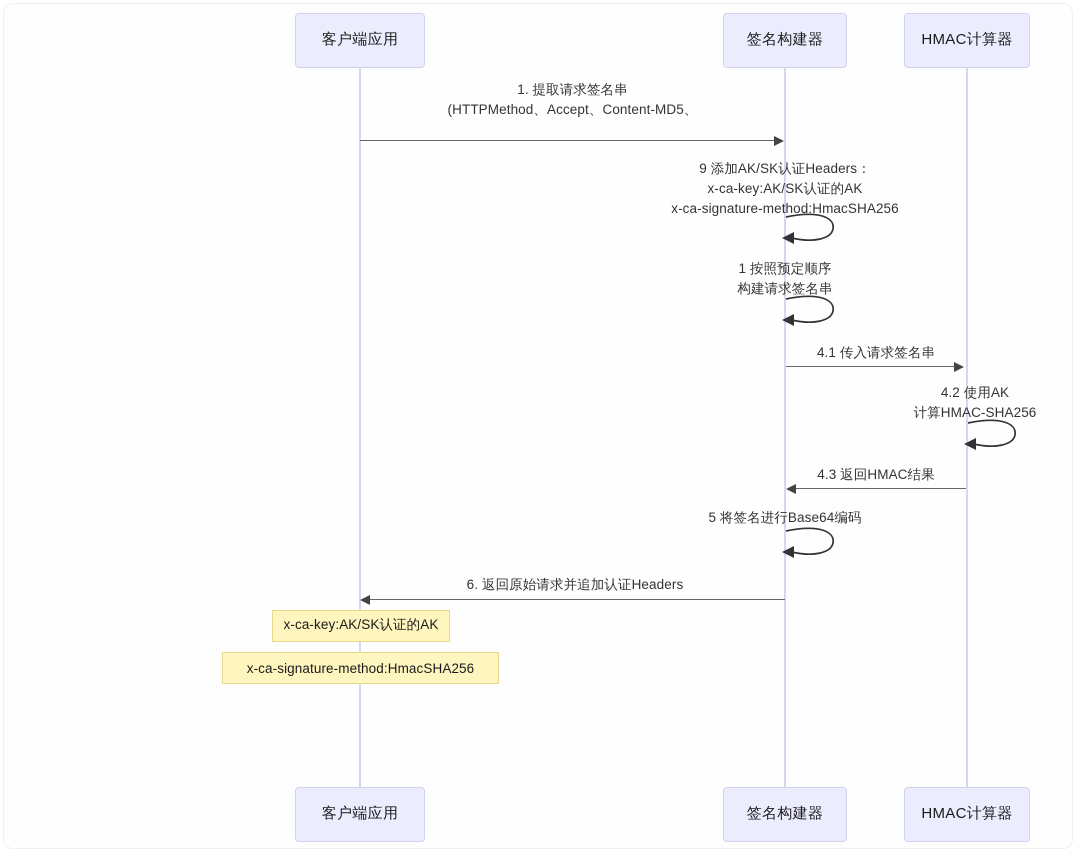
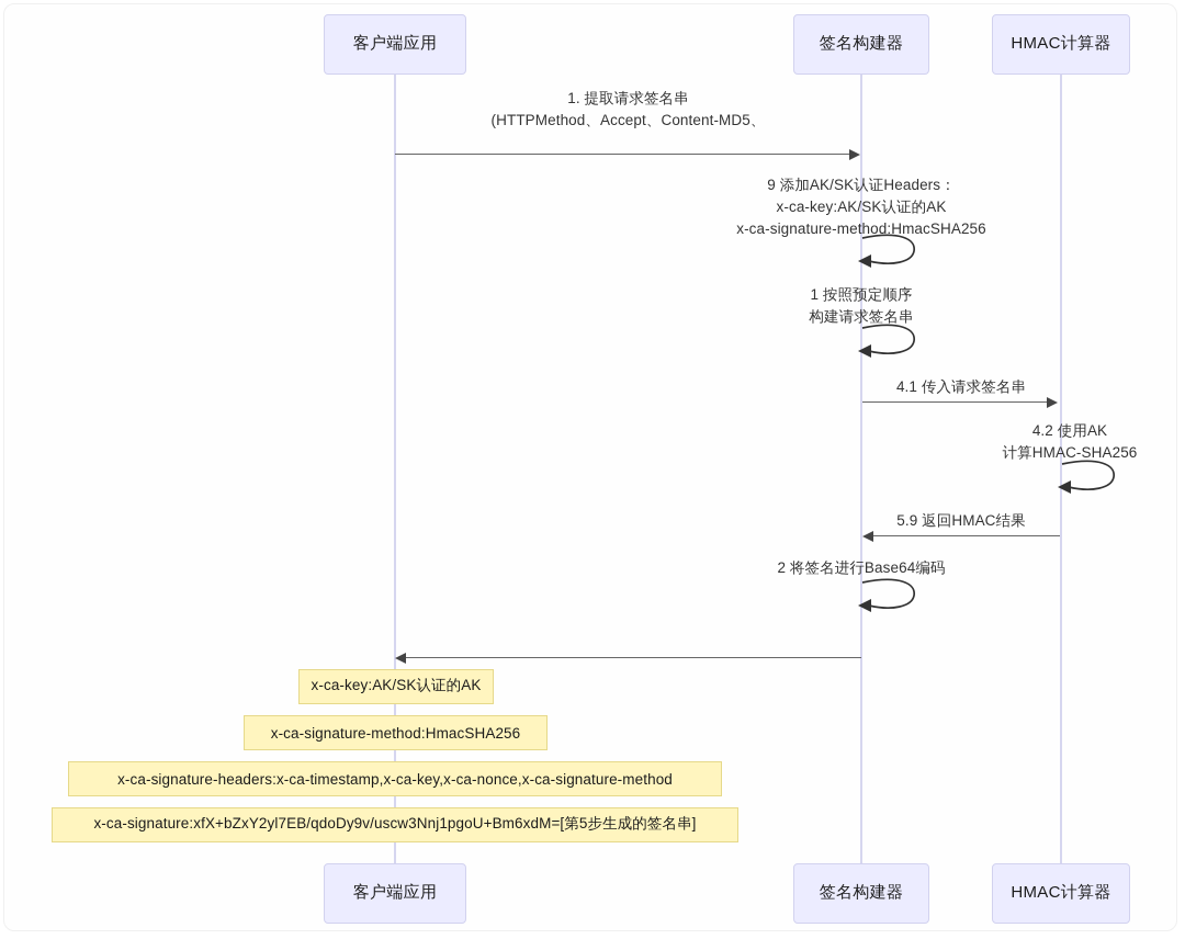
  客户端应用
  签名构建器
  HMAC计算器
  1. 提取请求签名串
  (HTTPMethod、Accept、Content-MD5、
  9 添加AK/SK认证Headers：
  x-ca-key:AK/SK认证的AK
  x-ca-signature-method:HmacSHA256
  1 按照预定顺序
  构建请求签名串
  4.1 传入请求签名串
  4.2 使用AK
  计算HMAC-SHA256
- 4.3 返回HMAC结果
+ 5.9 返回HMAC结果
- 5 将签名进行Base64编码
+ 2 将签名进行Base64编码
- 6. 返回原始请求并追加认证Headers
  x-ca-key:AK/SK认证的AK
  x-ca-signature-method:HmacSHA256
+ x-ca-signature-headers:x-ca-timestamp,x-ca-key,x-ca-nonce,x-ca-signature-method
+ x-ca-signature:xfX+bZxY2yl7EB/qdoDy9v/uscw3Nnj1pgoU+Bm6xdM=[第5步生成的签名串]
  客户端应用
  签名构建器
  HMAC计算器
